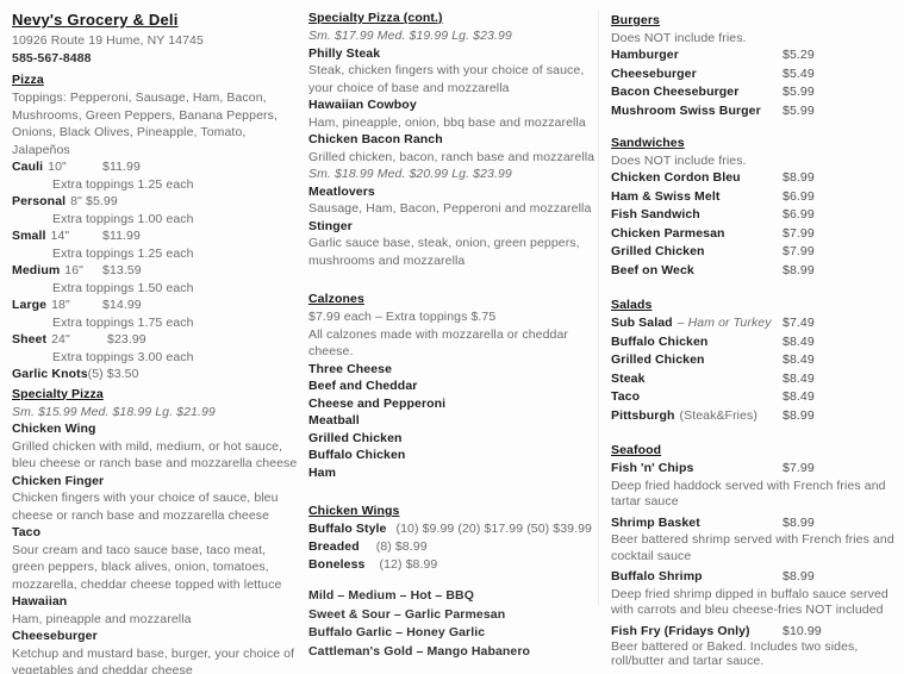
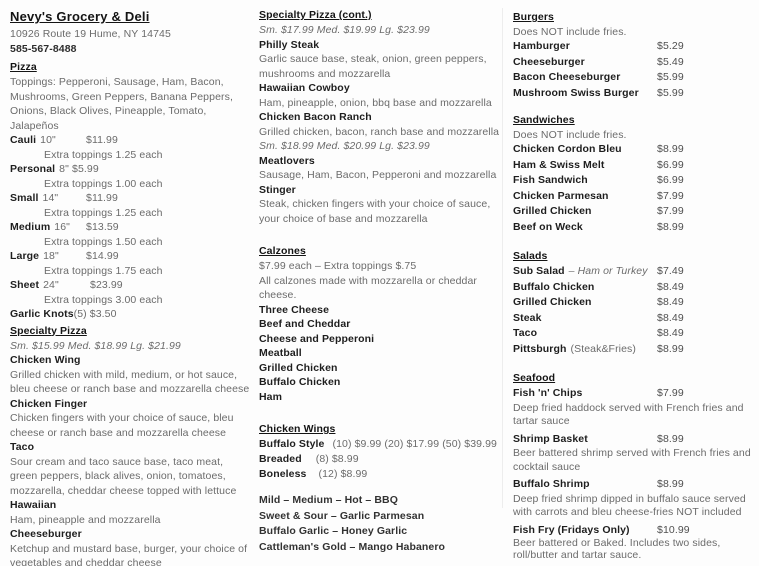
  Nevy's Grocery & Deli
  10926 Route 19 Hume, NY 14745
  585-567-8488
  Pizza
  Toppings: Pepperoni, Sausage, Ham, Bacon, Mushrooms, Green Peppers, Banana Peppers, Onions, Black Olives, Pineapple, Tomato, Jalapeños
  Cauli 10"
  $11.99
  Extra toppings 1.25 each
  Personal 8"
  $5.99
  Extra toppings 1.00 each
  Small 14"
  $11.99
  Extra toppings 1.25 each
  Medium 16"
  $13.59
  Extra toppings 1.50 each
  Large 18"
  $14.99
  Extra toppings 1.75 each
  Sheet 24"
  $23.99
  Extra toppings 3.00 each
  Garlic Knots(5) $3.50
  Specialty Pizza
  Sm. $15.99 Med. $18.99 Lg. $21.99
  Chicken Wing
  Grilled chicken with mild, medium, or hot sauce, bleu cheese or ranch base and mozzarella cheese
  Chicken Finger
  Chicken fingers with your choice of sauce, bleu cheese or ranch base and mozzarella cheese
  Taco
  Sour cream and taco sauce base, taco meat, green peppers, black alives, onion, tomatoes, mozzarella, cheddar cheese topped with lettuce
  Hawaiian
  Ham, pineapple and mozzarella
  Cheeseburger
  Ketchup and mustard base, burger, your choice of vegetables and cheddar cheese
  Specialty Pizza (cont.)
  Sm. $17.99 Med. $19.99 Lg. $23.99
  Philly Steak
- Steak, chicken fingers with your choice of sauce, your choice of base and mozzarella
+ Garlic sauce base, steak, onion, green peppers, mushrooms and mozzarella
  Hawaiian Cowboy
  Ham, pineapple, onion, bbq base and mozzarella
  Chicken Bacon Ranch
  Grilled chicken, bacon, ranch base and mozzarella
  Sm. $18.99 Med. $20.99 Lg. $23.99
  Meatlovers
  Sausage, Ham, Bacon, Pepperoni and mozzarella
  Stinger
- Garlic sauce base, steak, onion, green peppers, mushrooms and mozzarella
+ Steak, chicken fingers with your choice of sauce, your choice of base and mozzarella
  Calzones
  $7.99 each – Extra toppings $.75
  All calzones made with mozzarella or cheddar cheese.
  Three Cheese
  Beef and Cheddar
  Cheese and Pepperoni
  Meatball
  Grilled Chicken
  Buffalo Chicken
  Ham
  Chicken Wings
  Buffalo Style (10) $9.99 (20) $17.99 (50) $39.99
  Breaded (8) $8.99
  Boneless (12) $8.99
  Mild – Medium – Hot – BBQ
  Sweet & Sour – Garlic Parmesan
  Buffalo Garlic – Honey Garlic
  Cattleman's Gold – Mango Habanero
  Burgers
  Does NOT include fries.
  Hamburger
  $5.29
  Cheeseburger
  $5.49
  Bacon Cheeseburger
  $5.99
  Mushroom Swiss Burger
  $5.99
  Sandwiches
  Does NOT include fries.
  Chicken Cordon Bleu
  $8.99
  Ham & Swiss Melt
  $6.99
  Fish Sandwich
  $6.99
  Chicken Parmesan
  $7.99
  Grilled Chicken
  $7.99
  Beef on Weck
  $8.99
  Salads
  Sub Salad – Ham or Turkey
  $7.49
  Buffalo Chicken
  $8.49
  Grilled Chicken
  $8.49
  Steak
  $8.49
  Taco
  $8.49
  Pittsburgh (Steak&Fries)
  $8.99
  Seafood
  Fish 'n' Chips
  $7.99
  Deep fried haddock served with French fries and tartar sauce
  Shrimp Basket
  $8.99
  Beer battered shrimp served with French fries and cocktail sauce
  Buffalo Shrimp
  $8.99
  Deep fried shrimp dipped in buffalo sauce served with carrots and bleu cheese-fries NOT included
  Fish Fry (Fridays Only)
  $10.99
  Beer battered or Baked. Includes two sides, roll/butter and tartar sauce.
